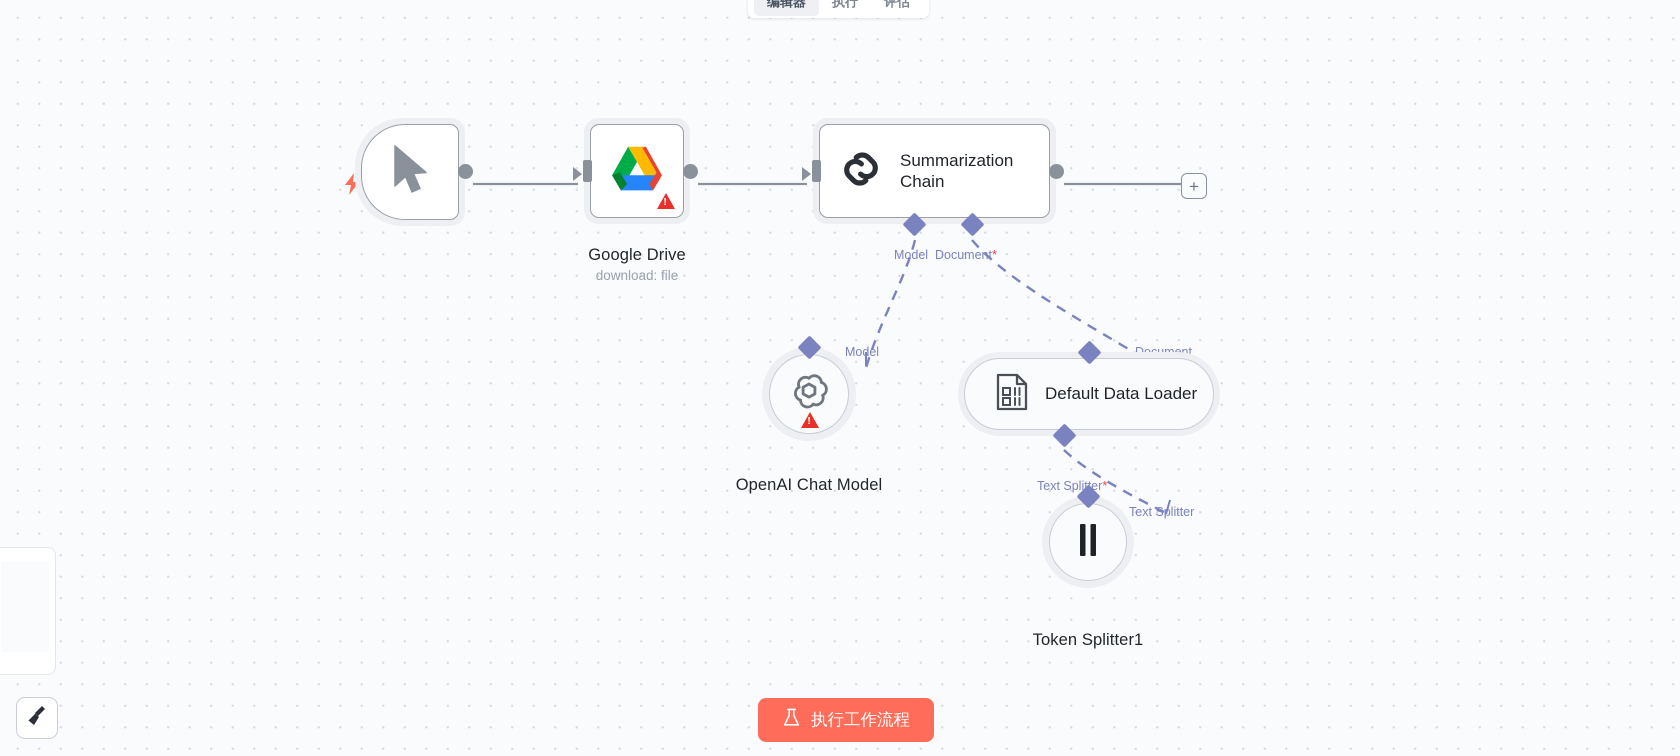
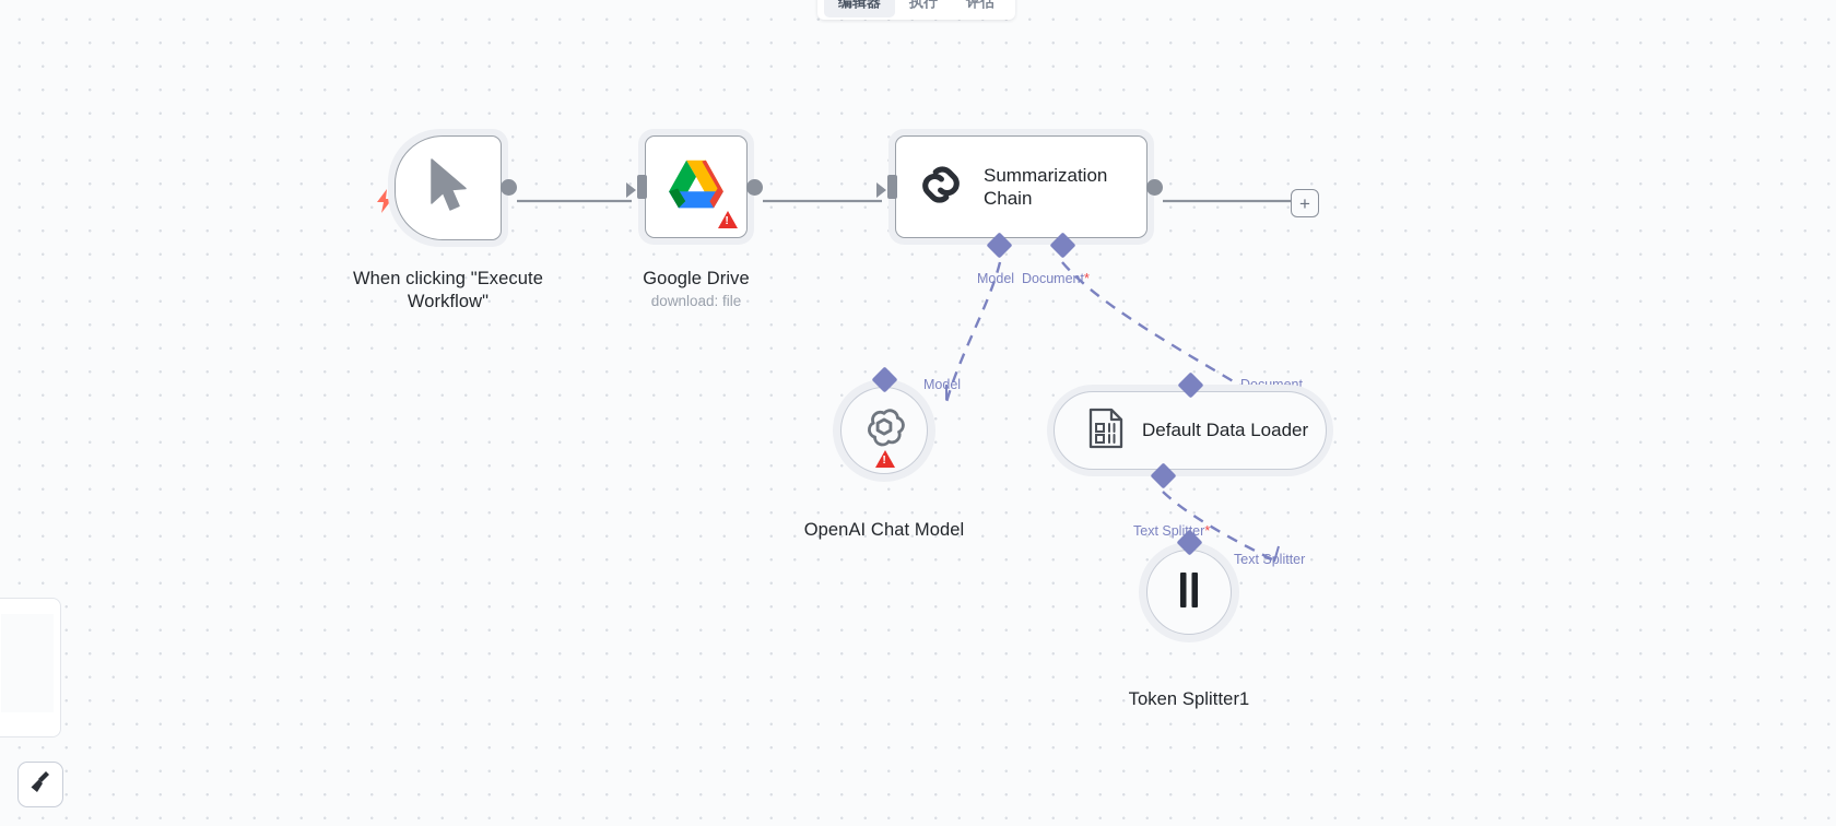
  编辑器
  执行
  评估
+ When clicking "Execute
+ Workflow"
  Google Drive
  download: file
  Summarization
  Chain
  Model
  Document*
  +
  Model
  OpenAI Chat Model
  Default Data Loader
  Text Splier*
  Text Splitter
  Token Splitter1
- 执行工作流程
